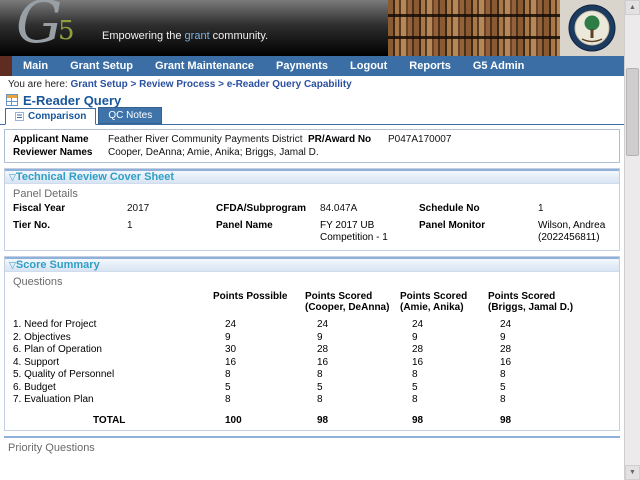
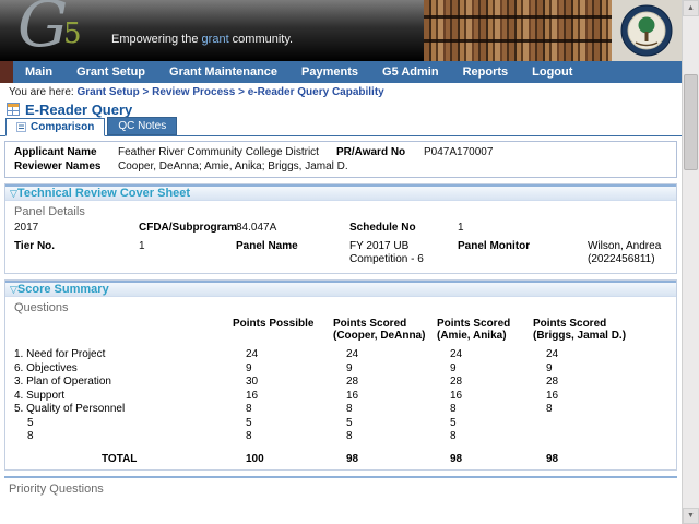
  G
  5
  Empowering the grant community.
  Main
  Grant Setup
  Grant Maintenance
  Payments
- Logout
+ G5 Admin
  Reports
- G5 Admin
+ Logout
  You are here: Grant Setup > Review Process > e-Reader Query Capability
  E-Reader Query
  Comparison
  QC Notes
  Applicant Name
- Feather River Community Payments District
+ Feather River Community College District
  PR/Award No
  P047A170007
  Reviewer Names
  Cooper, DeAnna; Amie, Anika; Briggs, Jamal D.
  ▽
  Technical Review Cover Sheet
  Panel Details
- Fiscal Year
  2017
  CFDA/Subprogram
  84.047A
  Schedule No
  1
  Tier No.
  1
  Panel Name
- FY 2017 UB Competition - 1
+ FY 2017 UB Competition - 6
  Panel Monitor
  Wilson, Andrea (2022456811)
  ▽
  Score Summary
  Questions
  Points Possible
  Points Scored
  (Cooper, DeAnna)
  Points Scored
  (Amie, Anika)
  Points Scored
  (Briggs, Jamal D.)
  1. Need for Project
  24
  24
  24
  24
- 2. Objectives
+ 6. Objectives
  9
  9
  9
  9
- 6. Plan of Operation
+ 3. Plan of Operation
  30
  28
  28
  28
  4. Support
  16
  16
  16
  16
  5. Quality of Personnel
  8
  8
  8
  8
- 6. Budget
  5
  5
  5
  5
- 7. Evaluation Plan
  8
  8
  8
  8
  TOTAL
  100
  98
  98
  98
  Priority Questions
